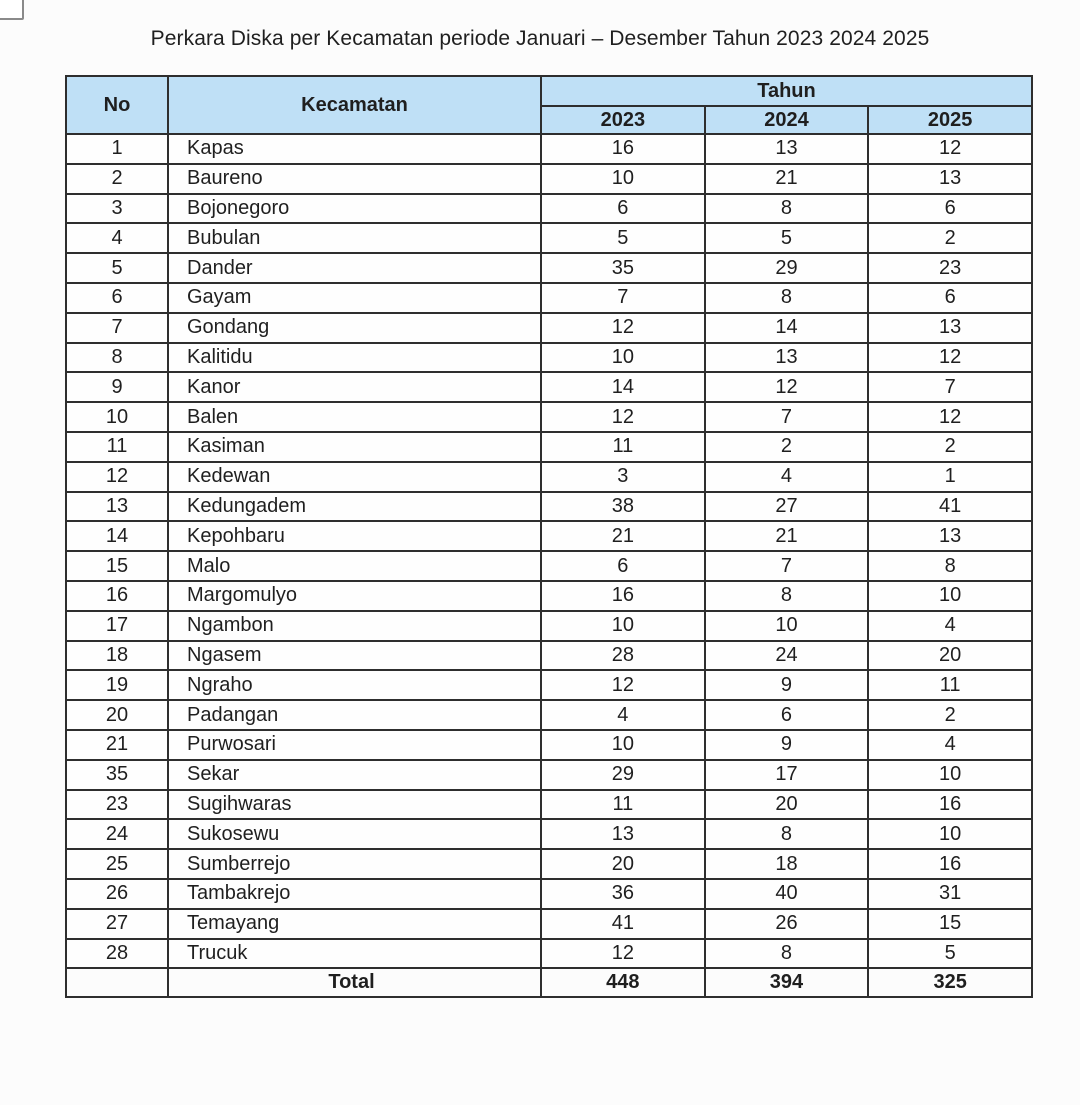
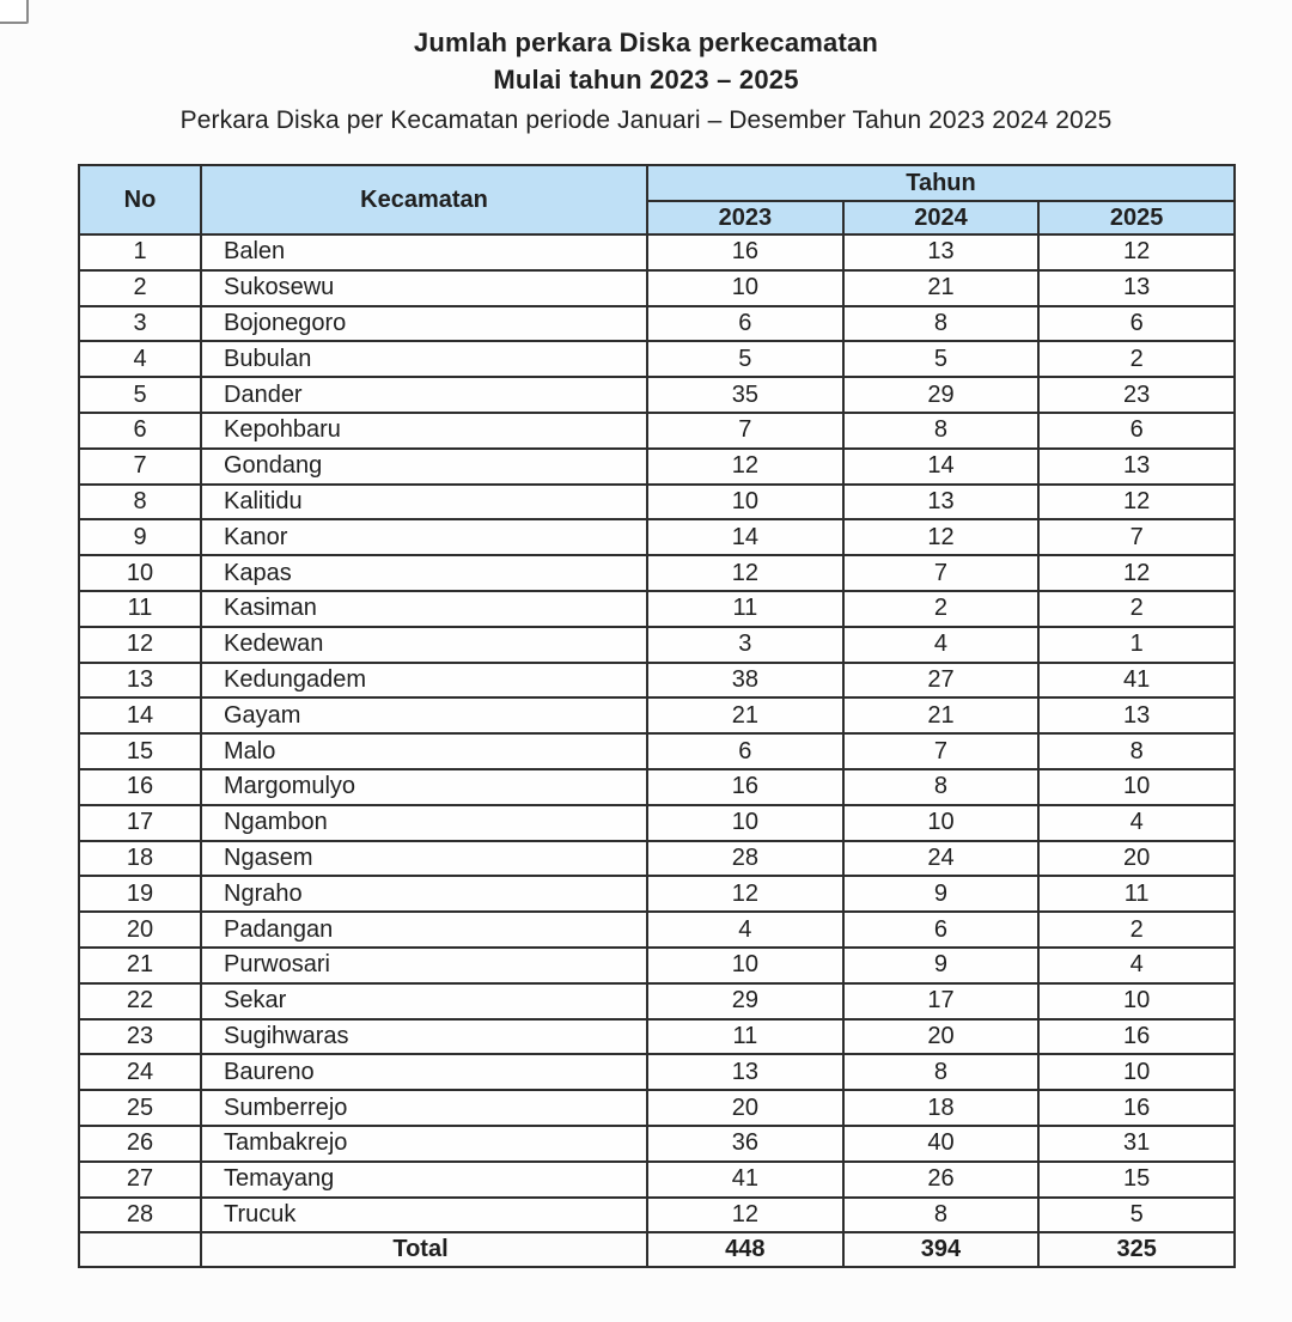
+ Jumlah perkara Diska perkecamatan
+ Mulai tahun 2023 – 2025
  Perkara Diska per Kecamatan periode Januari – Desember Tahun 2023 2024 2025
  No	Kecamatan	Tahun
  2023	2024	2025
- 1	Kapas	16	13	12
+ 1	Balen	16	13	12
- 2	Baureno	10	21	13
+ 2	Sukosewu	10	21	13
  3	Bojonegoro	6	8	6
  4	Bubulan	5	5	2
  5	Dander	35	29	23
- 6	Gayam	7	8	6
+ 6	Kepohbaru	7	8	6
  7	Gondang	12	14	13
  8	Kalitidu	10	13	12
  9	Kanor	14	12	7
- 10	Balen	12	7	12
+ 10	Kapas	12	7	12
  11	Kasiman	11	2	2
  12	Kedewan	3	4	1
  13	Kedungadem	38	27	41
- 14	Kepohbaru	21	21	13
+ 14	Gayam	21	21	13
  15	Malo	6	7	8
  16	Margomulyo	16	8	10
  17	Ngambon	10	10	4
  18	Ngasem	28	24	20
  19	Ngraho	12	9	11
  20	Padangan	4	6	2
  21	Purwosari	10	9	4
- 35	Sekar	29	17	10
+ 22	Sekar	29	17	10
  23	Sugihwaras	11	20	16
- 24	Sukosewu	13	8	10
+ 24	Baureno	13	8	10
  25	Sumberrejo	20	18	16
  26	Tambakrejo	36	40	31
  27	Temayang	41	26	15
  28	Trucuk	12	8	5
  	Total	448	394	325
